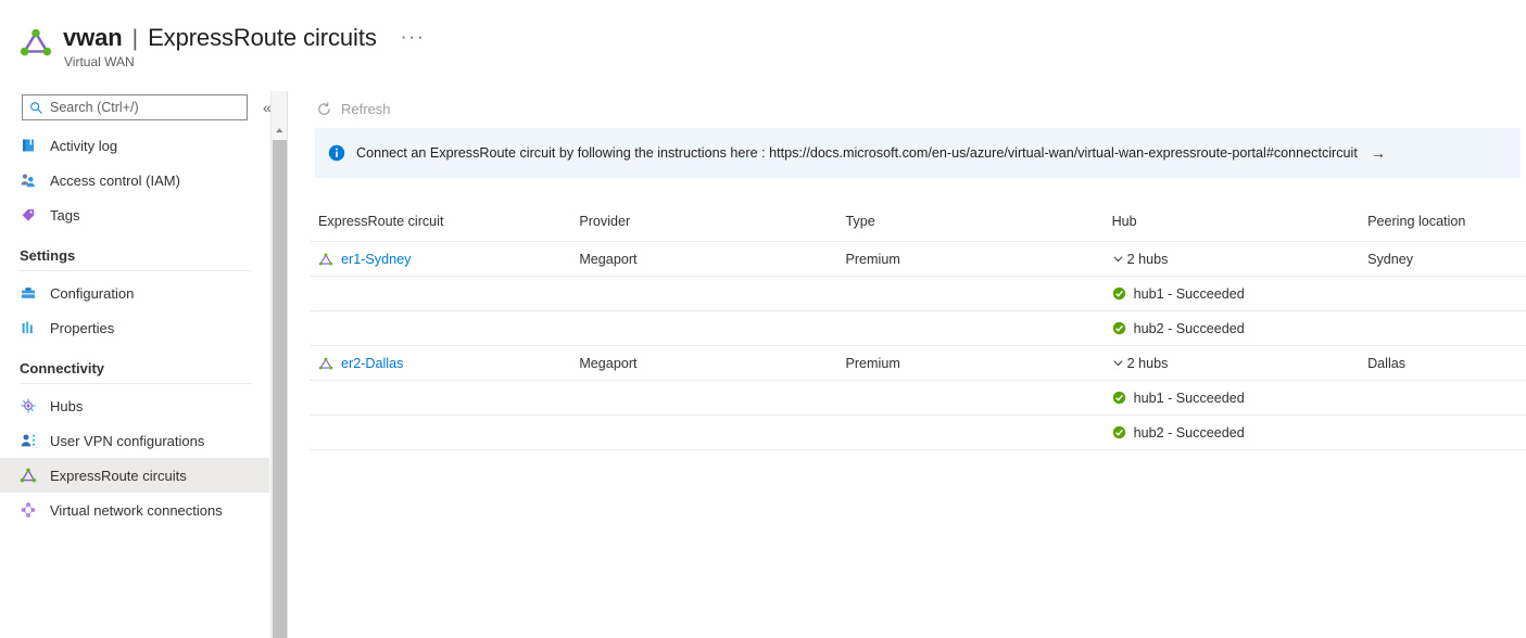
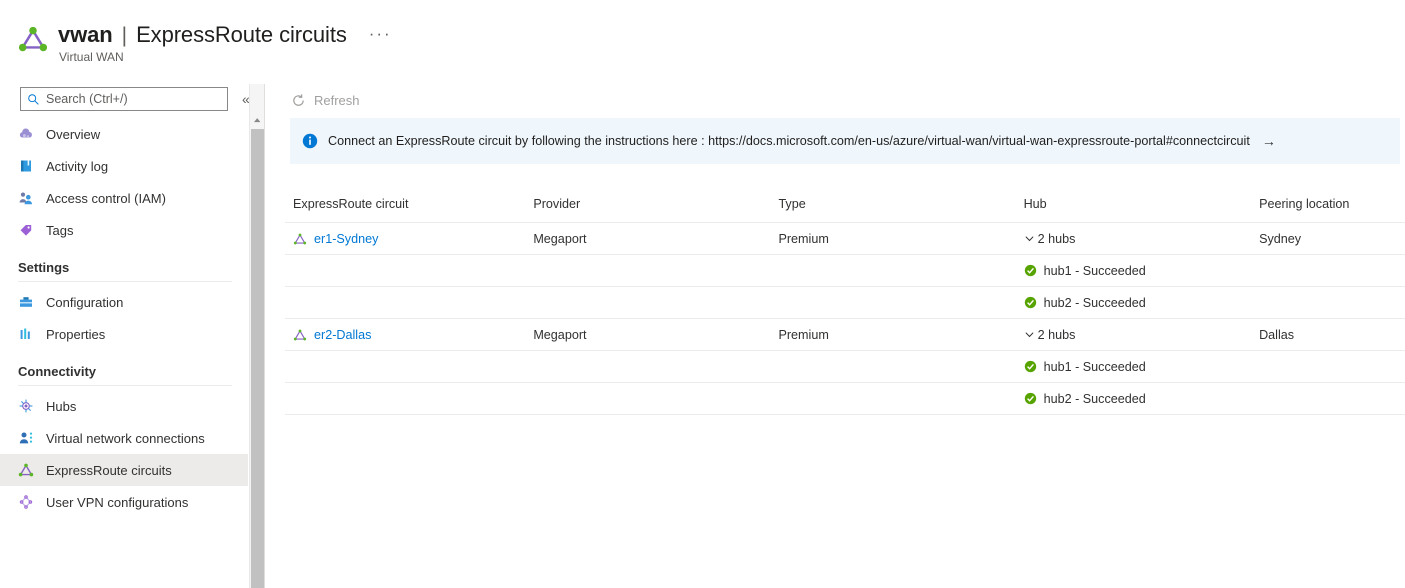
  vwan
  |
  ExpressRoute circuits
  ···
  Virtual WAN
  Search (Ctrl+/)
  «
+ Overview
  Activity log
  Access control (IAM)
  Tags
  Settings
  Configuration
  Properties
  Connectivity
  Hubs
- User VPN configurations
+ Virtual network connections
  ExpressRoute circuits
- Virtual network connections
+ User VPN configurations
  Refresh
  Connect an ExpressRoute circuit by following the instructions here : https://docs.microsoft.com/en-us/azure/virtual-wan/virtual-wan-expressroute-portal#connectcircuit
  →
  ExpressRoute circuit
  Provider
  Type
  Hub
  Peering location
  er1-Sydney
  Megaport
  Premium
  2 hubs
  Sydney
  hub1 - Succeeded
  hub2 - Succeeded
  er2-Dallas
  Megaport
  Premium
  2 hubs
  Dallas
  hub1 - Succeeded
  hub2 - Succeeded
